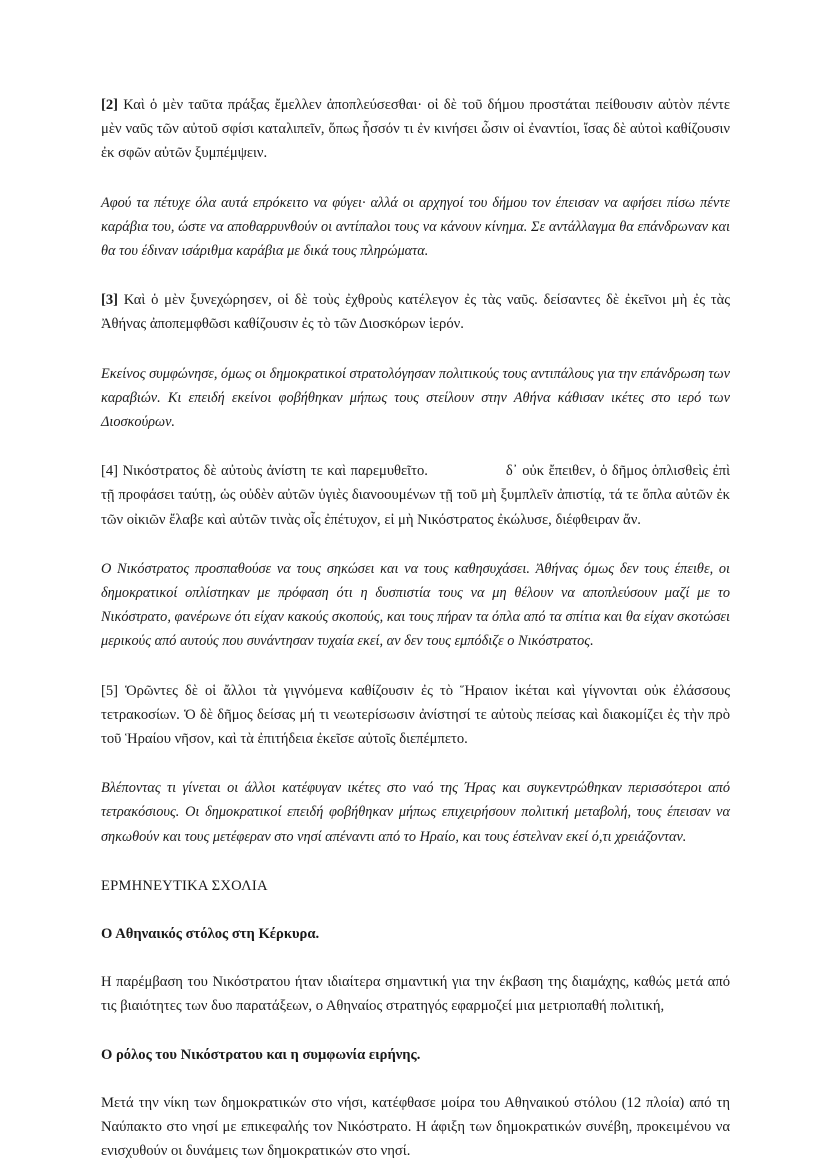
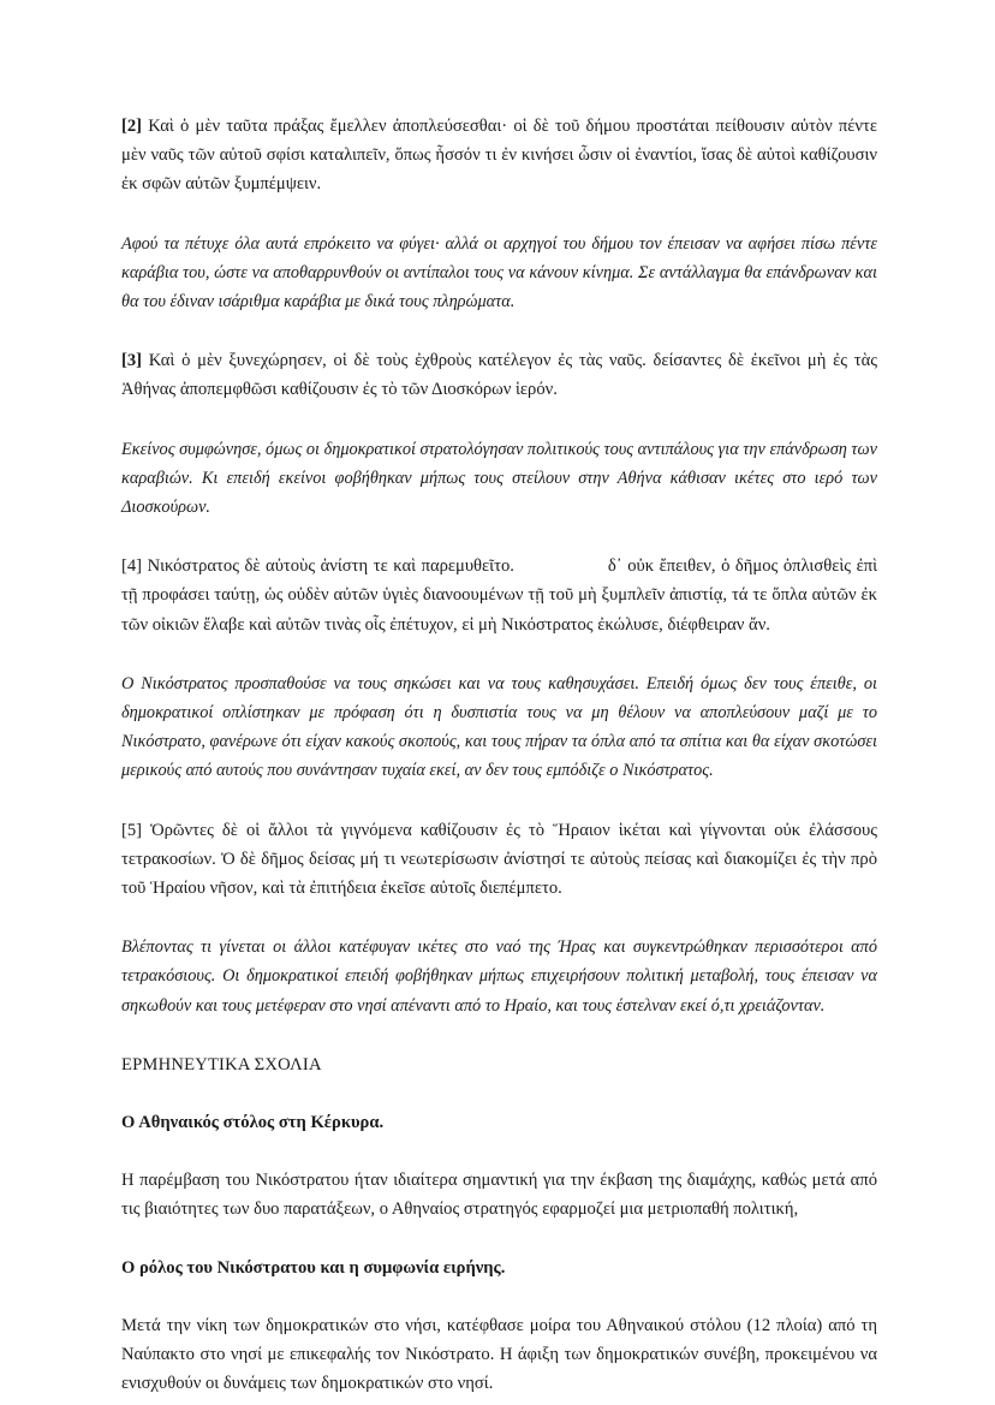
  [2] Καὶ ὁ μὲν ταῦτα πράξας ἔμελλεν ἀποπλεύσεσθαι· οἱ δὲ τοῦ δήμου προστάται πείθουσιν αὐτὸν πέντε μὲν ναῦς τῶν αὐτοῦ σφίσι καταλιπεῖν, ὅπως ἧσσόν τι ἐν κινήσει ὦσιν οἱ ἐναντίοι, ἴσας δὲ αὐτοὶ καθίζουσιν ἐκ σφῶν αὐτῶν ξυμπέμψειν.
  Αφού τα πέτυχε όλα αυτά επρόκειτο να φύγει· αλλά οι αρχηγοί του δήμου τον έπεισαν να αφήσει πίσω πέντε καράβια του, ώστε να αποθαρρυνθούν οι αντίπαλοι τους να κάνουν κίνημα. Σε αντάλλαγμα θα επάνδρωναν και θα του έδιναν ισάριθμα καράβια με δικά τους πληρώματα.
  [3] Καὶ ὁ μὲν ξυνεχώρησεν, οἱ δὲ τοὺς ἐχθροὺς κατέλεγον ἐς τὰς ναῦς. δείσαντες δὲ ἐκεῖνοι μὴ ἐς τὰς Ἀθήνας ἀποπεμφθῶσι καθίζουσιν ἐς τὸ τῶν Διοσκόρων ἱερόν.
  Εκείνος συμφώνησε, όμως οι δημοκρατικοί στρατολόγησαν πολιτικούς τους αντιπάλους για την επάνδρωση των καραβιών. Κι επειδή εκείνοι φοβήθηκαν μήπως τους στείλουν στην Αθήνα κάθισαν ικέτες στο ιερό των Διοσκούρων.
  [4] Νικόστρατος δὲ αὐτοὺς ἀνίστη τε καὶ παρεμυθεῖτο. δ᾽ οὐκ ἔπειθεν, ὁ δῆμος ὁπλισθεὶς ἐπὶ τῇ προφάσει ταύτῃ, ὡς οὐδὲν αὐτῶν ὑγιὲς διανοουμένων τῇ τοῦ μὴ ξυμπλεῖν ἀπιστίᾳ, τά τε ὅπλα αὐτῶν ἐκ τῶν οἰκιῶν ἔλαβε καὶ αὐτῶν τινὰς οἷς ἐπέτυχον, εἰ μὴ Νικόστρατος ἐκώλυσε, διέφθειραν ἄν.
- Ο Νικόστρατος προσπαθούσε να τους σηκώσει και να τους καθησυχάσει. Ἀθήνας όμως δεν τους έπειθε, οι δημοκρατικοί οπλίστηκαν με πρόφαση ότι η δυσπιστία τους να μη θέλουν να αποπλεύσουν μαζί με το Νικόστρατο, φανέρωνε ότι είχαν κακούς σκοπούς, και τους πήραν τα όπλα από τα σπίτια και θα είχαν σκοτώσει μερικούς από αυτούς που συνάντησαν τυχαία εκεί, αν δεν τους εμπόδιζε ο Νικόστρατος.
+ Ο Νικόστρατος προσπαθούσε να τους σηκώσει και να τους καθησυχάσει. Επειδή όμως δεν τους έπειθε, οι δημοκρατικοί οπλίστηκαν με πρόφαση ότι η δυσπιστία τους να μη θέλουν να αποπλεύσουν μαζί με το Νικόστρατο, φανέρωνε ότι είχαν κακούς σκοπούς, και τους πήραν τα όπλα από τα σπίτια και θα είχαν σκοτώσει μερικούς από αυτούς που συνάντησαν τυχαία εκεί, αν δεν τους εμπόδιζε ο Νικόστρατος.
  [5] Ὁρῶντες δὲ οἱ ἄλλοι τὰ γιγνόμενα καθίζουσιν ἐς τὸ Ἥραιον ἱκέται καὶ γίγνονται οὐκ ἐλάσσους τετρακοσίων. Ὁ δὲ δῆμος δείσας μή τι νεωτερίσωσιν ἀνίστησί τε αὐτοὺς πείσας καὶ διακομίζει ἐς τὴν πρὸ τοῦ Ἡραίου νῆσον, καὶ τὰ ἐπιτήδεια ἐκεῖσε αὐτοῖς διεπέμπετο.
  Βλέποντας τι γίνεται οι άλλοι κατέφυγαν ικέτες στο ναό της Ήρας και συγκεντρώθηκαν περισσότεροι από τετρακόσιους. Οι δημοκρατικοί επειδή φοβήθηκαν μήπως επιχειρήσουν πολιτική μεταβολή, τους έπεισαν να σηκωθούν και τους μετέφεραν στο νησί απέναντι από το Ηραίο, και τους έστελναν εκεί ό,τι χρειάζονταν.
  ΕΡΜΗΝΕΥΤΙΚΑ ΣΧΟΛΙΑ
  Ο Αθηναικός στόλος στη Κέρκυρα.
  Η παρέμβαση του Νικόστρατου ήταν ιδιαίτερα σημαντική για την έκβαση της διαμάχης, καθώς μετά από τις βιαιότητες των δυο παρατάξεων, ο Αθηναίος στρατηγός εφαρμοζεί μια μετριοπαθή πολιτική,
  Ο ρόλος του Νικόστρατου και η συμφωνία ειρήνης.
  Μετά την νίκη των δημοκρατικών στο νήσι, κατέφθασε μοίρα του Αθηναικού στόλου (12 πλοία) από τη Ναύπακτο στο νησί με επικεφαλής τον Νικόστρατο. Η άφιξη των δημοκρατικών συνέβη, προκειμένου να ενισχυθούν οι δυνάμεις των δημοκρατικών στο νησί.
